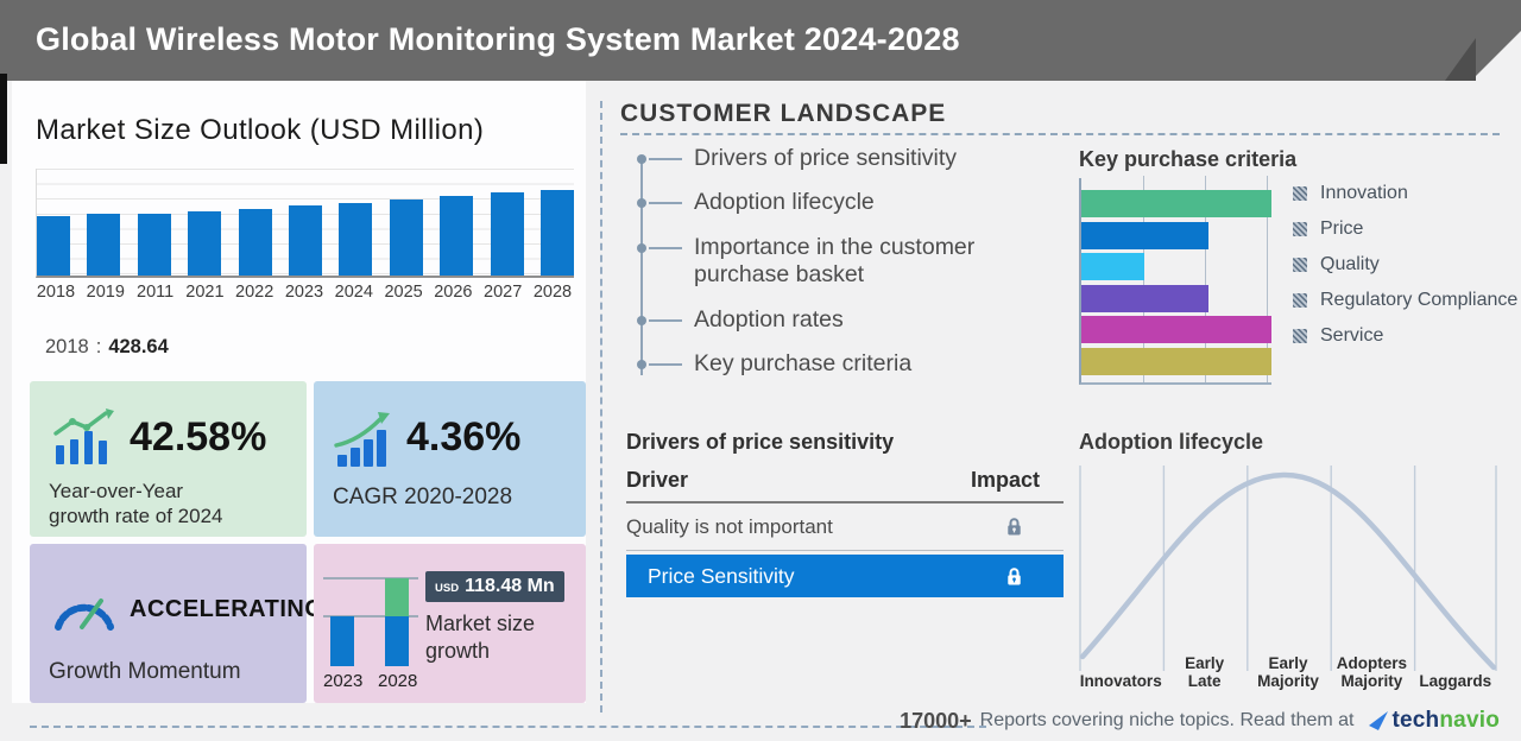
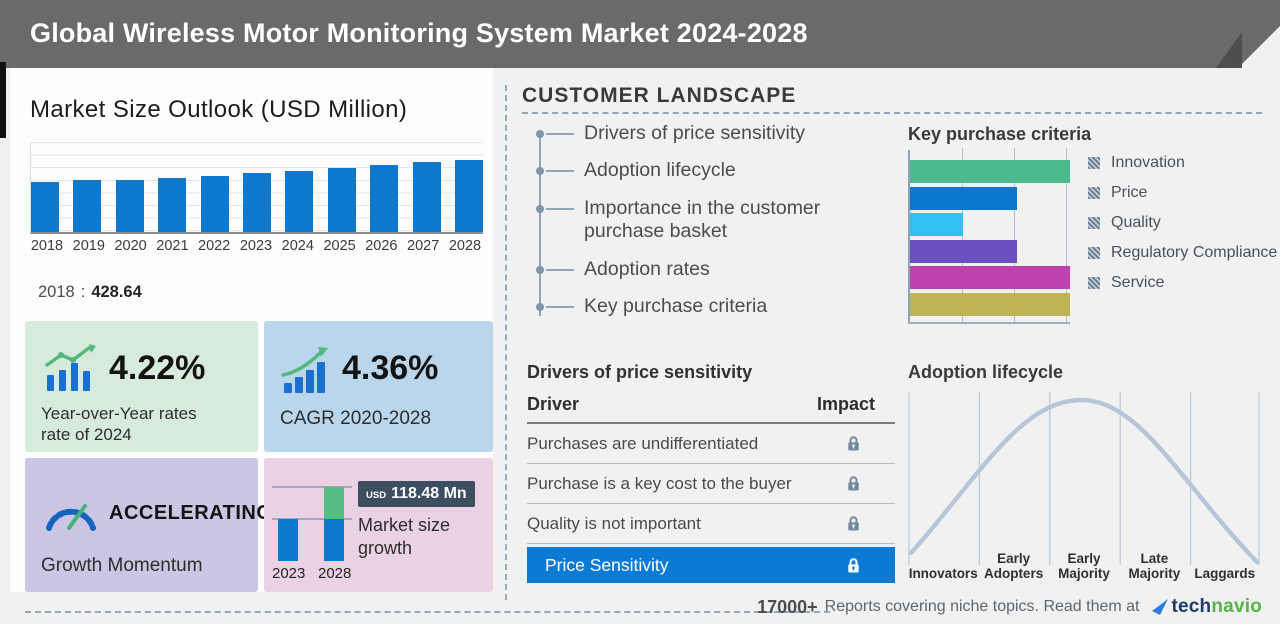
  Global Wireless Motor Monitoring System Market 2024-2028
  Market Size Outlook (USD Million)
  2018
  2019
- 2011
+ 2020
  2021
  2022
  2023
  2024
  2025
  2026
  2027
  2028
  2018 : 428.64
- 42.58%
+ 4.22%
- Year-over-Year growth rate of 2024
+ Year-over-Year rates rate of 2024
  4.36%
  CAGR 2020-2028
  ACCELERATIN
  Growth Momentum
  2023
  2028
  USD
  118.48 Mn
  Market size growth
  CUSTOMER LANDSCAPE
  Drivers of price sensitivity
  Adoption lifecycle
  Importance in the customer purchase basket
  Adoption rates
  Key purchase criteria
  Drivers of price sensitivity
  Driver
  Impact
+ Purchases are undifferentiated
+ Purchase is a key cost to the buyer
  Quality is not important
  Price Sensitivity
  Key purchase criteria
  Innovation
  Price
  Quality
  Regulatory Compliance
  Service
  Adoption lifecycle
  Innovators
  Early
- Late
+ Adopters
  Early
  Majority
- Adopters
+ Late
  Majority
  Laggards
  17000+
  Reports covering niche topics. Read them at
  tech
  navio
